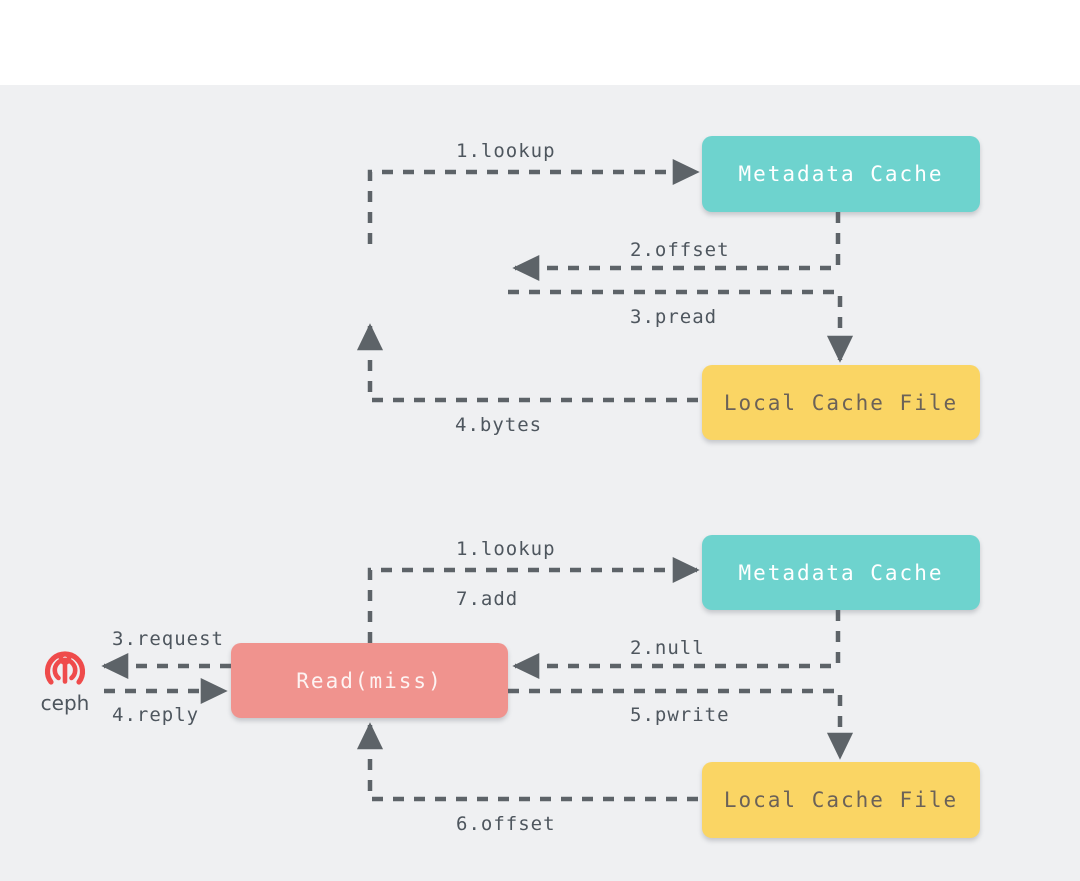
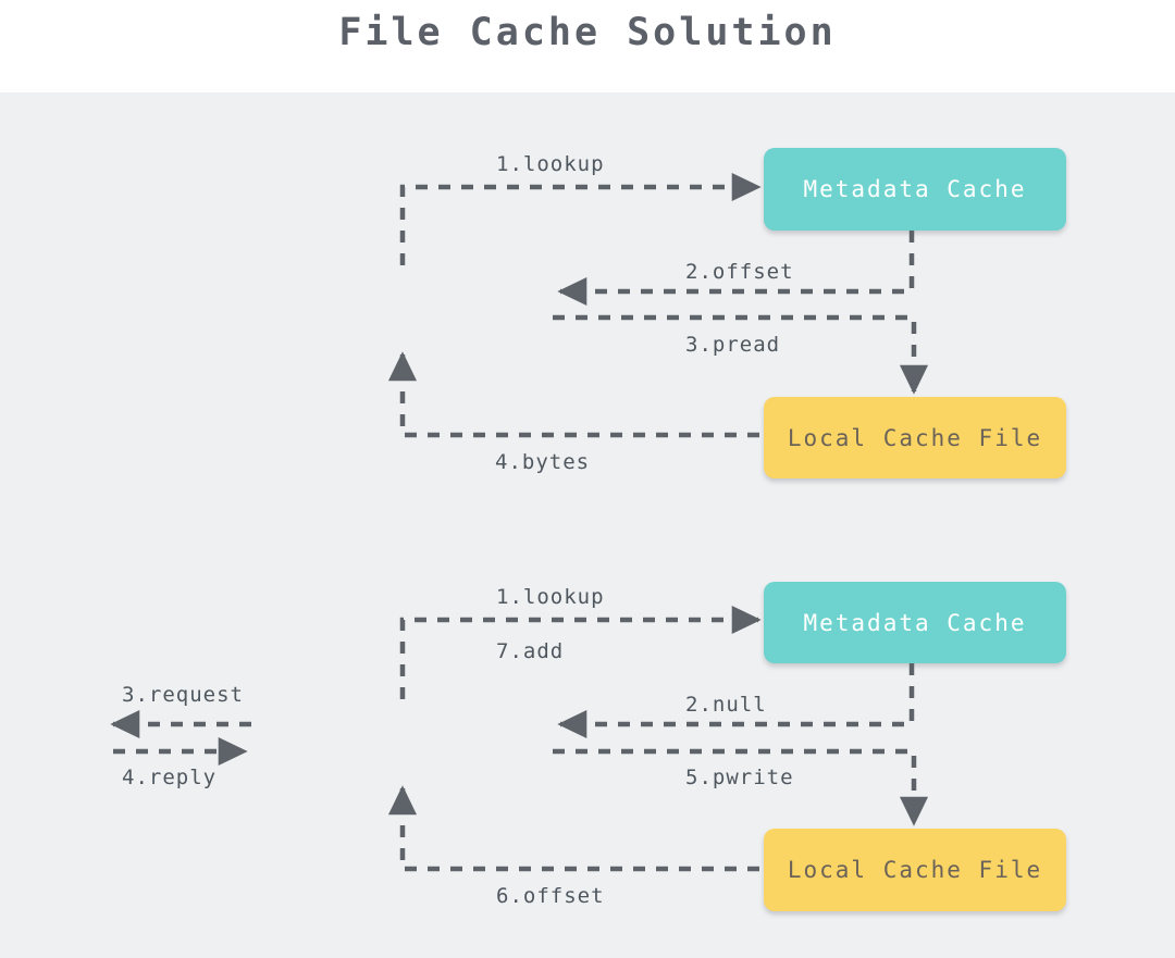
+ File Cache Solution
  Metadata Cache
  Local Cache File
  1.lookup
  2.offset
  3.pread
  4.bytes
- ceph
- Read(miss)
  Metadata Cache
  Local Cache File
  1.lookup
  7.add
  2.null
  3.request
  4.reply
  5.pwrite
  6.offset
